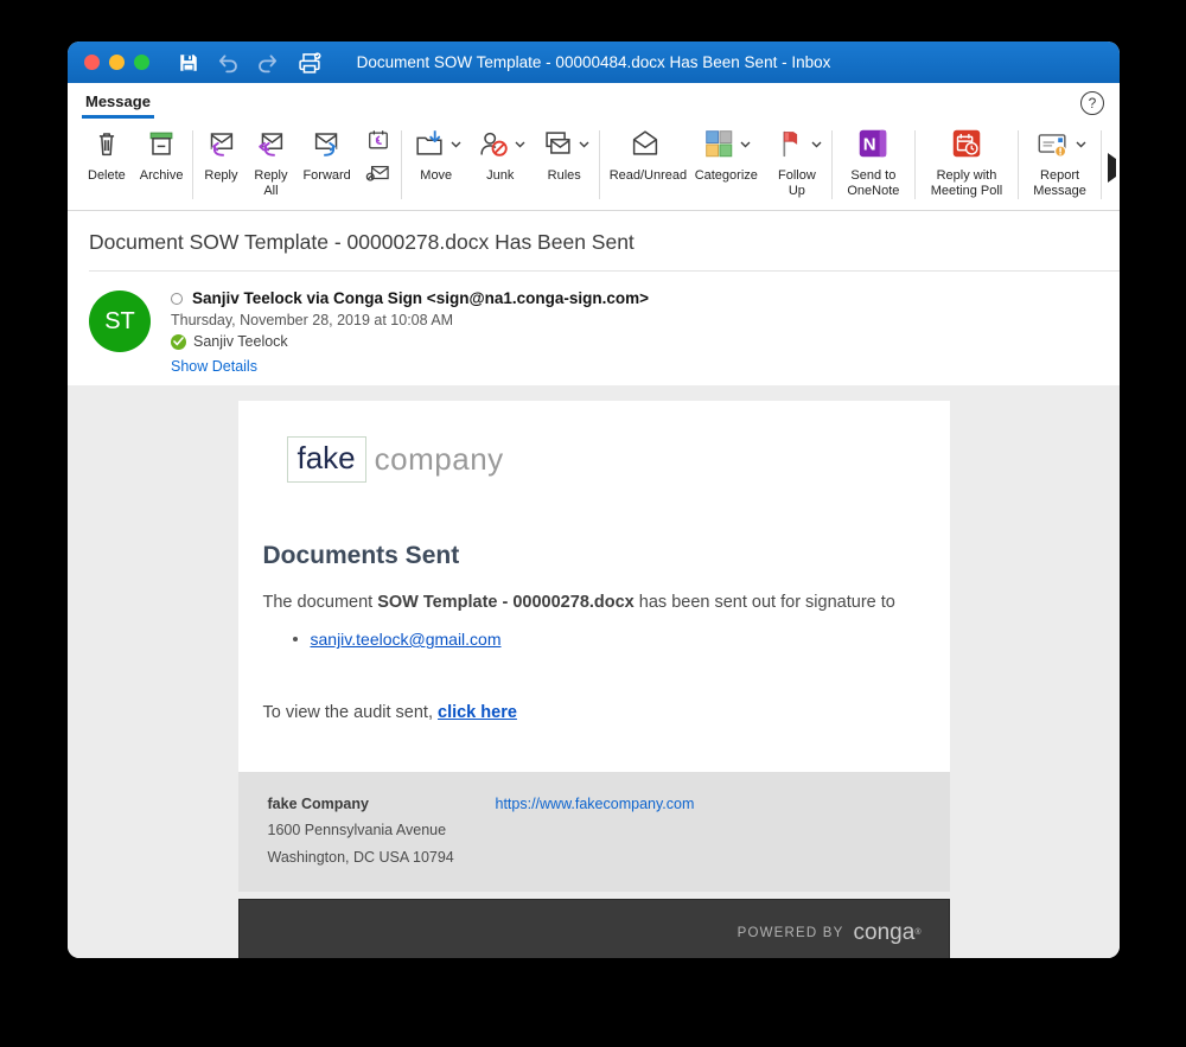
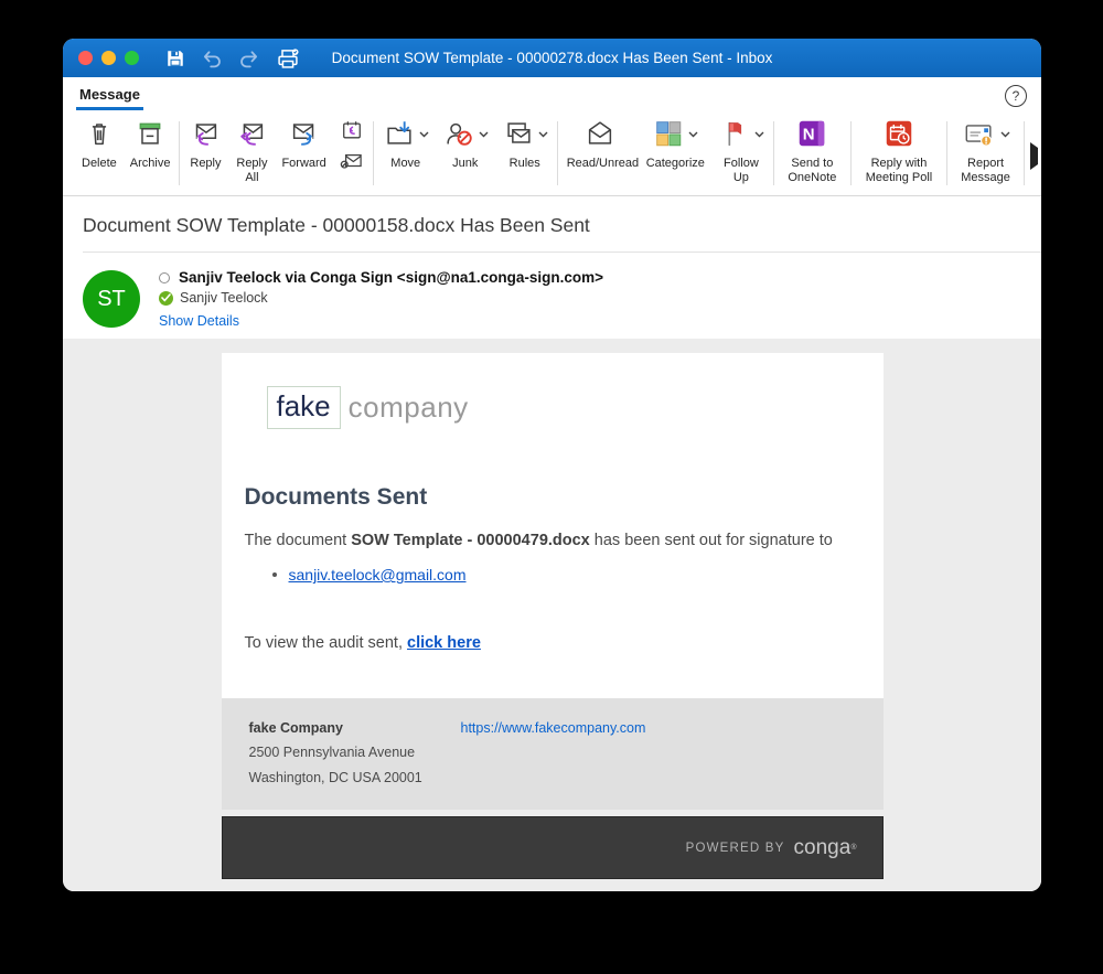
- Document SOW Template - 00000484.docx Has Been Sent - Inbox
+ Document SOW Template - 00000278.docx Has Been Sent - Inbox
  Message
  ?
  Delete
  Archive
  Reply
  Reply All
  Forward
  Move
  Junk
  Rules
  Read/Unread
  Categorize
  Follow Up
  N
  Send to OneNote
  Reply with Meeting Poll
  Report Message
- Document SOW Template - 00000278.docx Has Been Sent
+ Document SOW Template - 00000158.docx Has Been Sent
  ST
  Sanjiv Teelock via Conga Sign <sign@na1.conga-sign.com>
- Thursday, November 28, 2019 at 10:08 AM
  Sanjiv Teelock
  Show Details
  fake
  company
  Documents Sent
- The document SOW Template - 00000278.docx has been sent out for signature to
+ The document SOW Template - 00000479.docx has been sent out for signature to
  sanjiv.teelock@gmail.com
  To view the audit sent, click here
  fake Company
- 1600 Pennsylvania Avenue
+ 2500 Pennsylvania Avenue
- Washington, DC USA 10794
+ Washington, DC USA 20001
  https://www.fakecompany.com
  POWERED BY
  conga
